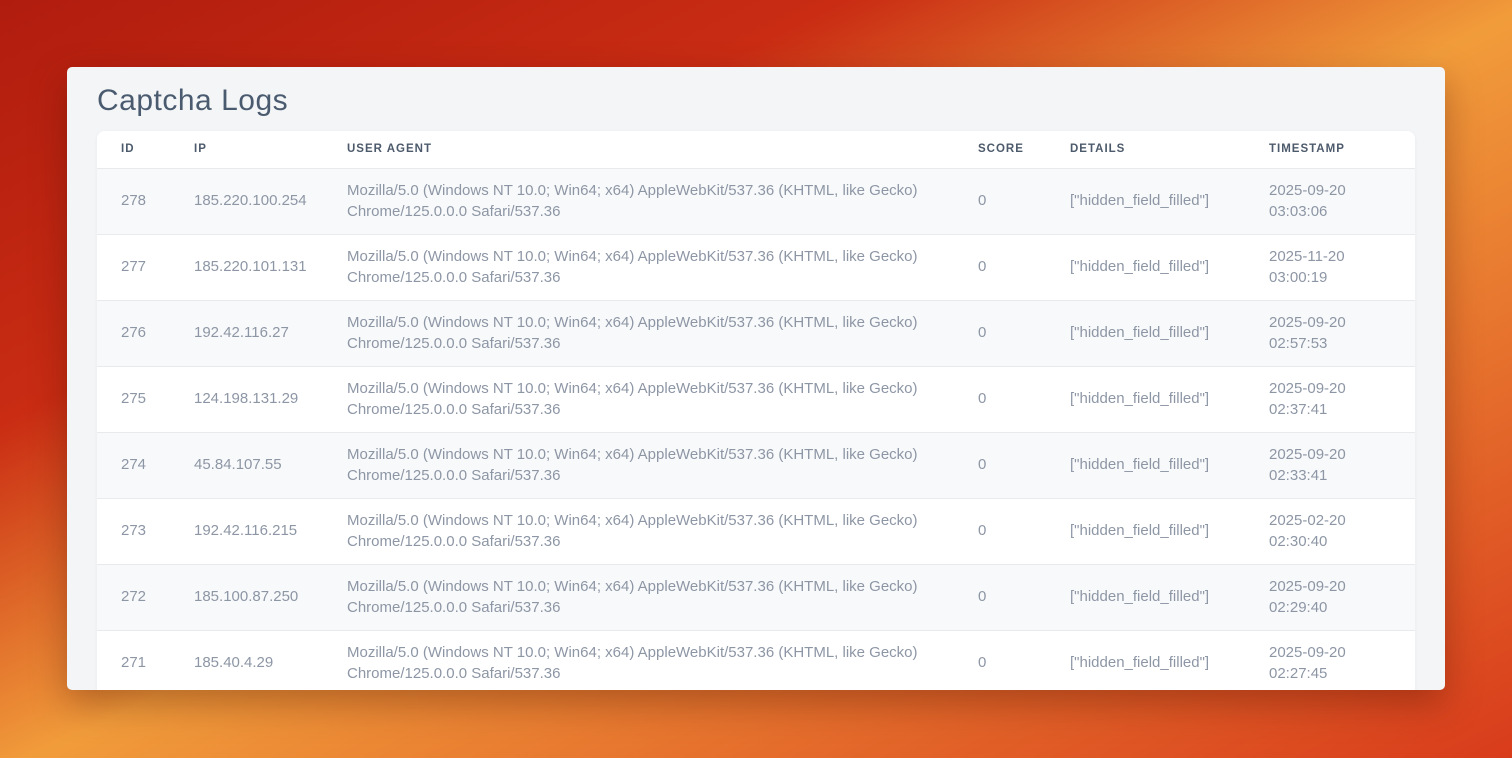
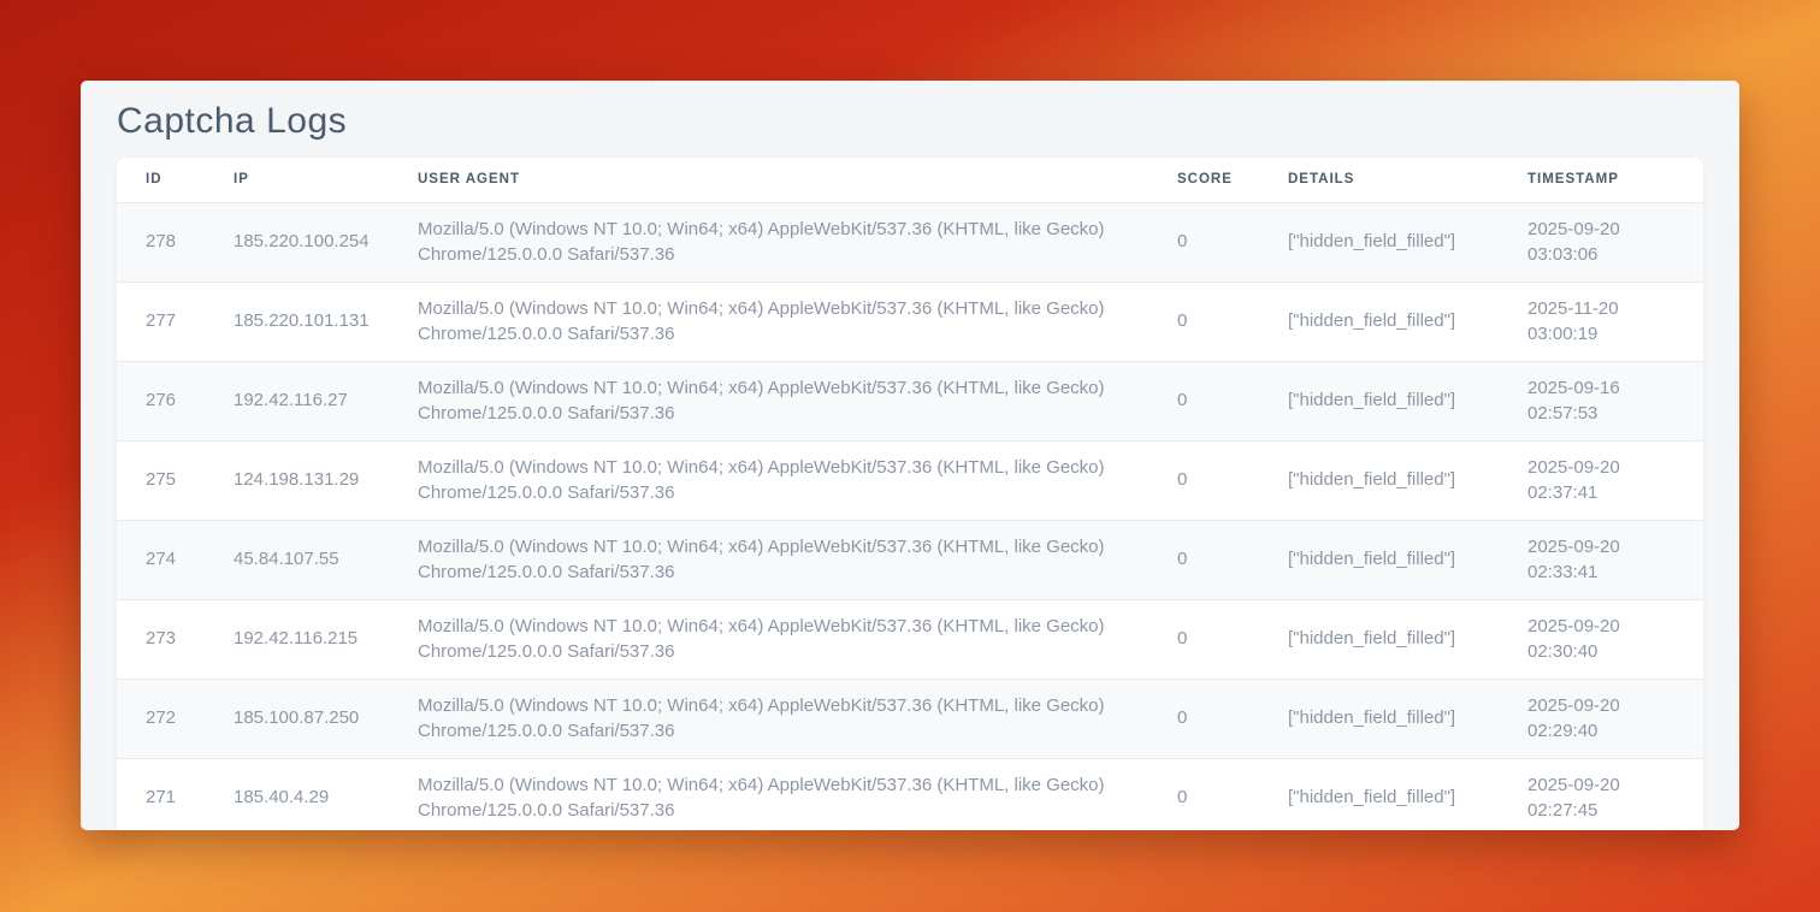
  Captcha Logs
  ID	IP	USER AGENT	SCORE	DETAILS	TIMESTAMP
  278	185.220.100.254	Mozilla/5.0 (Windows NT 10.0; Win64; x64) AppleWebKit/537.36 (KHTML, like Gecko) Chrome/125.0.0.0 Safari/537.36	0	["hidden_field_filled"]	2025-09-20 03:03:06
  277	185.220.101.131	Mozilla/5.0 (Windows NT 10.0; Win64; x64) AppleWebKit/537.36 (KHTML, like Gecko) Chrome/125.0.0.0 Safari/537.36	0	["hidden_field_filled"]	2025-11-20 03:00:19
- 276	192.42.116.27	Mozilla/5.0 (Windows NT 10.0; Win64; x64) AppleWebKit/537.36 (KHTML, like Gecko) Chrome/125.0.0.0 Safari/537.36	0	["hidden_field_filled"]	2025-09-20 02:57:53
+ 276	192.42.116.27	Mozilla/5.0 (Windows NT 10.0; Win64; x64) AppleWebKit/537.36 (KHTML, like Gecko) Chrome/125.0.0.0 Safari/537.36	0	["hidden_field_filled"]	2025-09-16 02:57:53
  275	124.198.131.29	Mozilla/5.0 (Windows NT 10.0; Win64; x64) AppleWebKit/537.36 (KHTML, like Gecko) Chrome/125.0.0.0 Safari/537.36	0	["hidden_field_filled"]	2025-09-20 02:37:41
  274	45.84.107.55	Mozilla/5.0 (Windows NT 10.0; Win64; x64) AppleWebKit/537.36 (KHTML, like Gecko) Chrome/125.0.0.0 Safari/537.36	0	["hidden_field_filled"]	2025-09-20 02:33:41
- 273	192.42.116.215	Mozilla/5.0 (Windows NT 10.0; Win64; x64) AppleWebKit/537.36 (KHTML, like Gecko) Chrome/125.0.0.0 Safari/537.36	0	["hidden_field_filled"]	2025-02-20 02:30:40
+ 273	192.42.116.215	Mozilla/5.0 (Windows NT 10.0; Win64; x64) AppleWebKit/537.36 (KHTML, like Gecko) Chrome/125.0.0.0 Safari/537.36	0	["hidden_field_filled"]	2025-09-20 02:30:40
  272	185.100.87.250	Mozilla/5.0 (Windows NT 10.0; Win64; x64) AppleWebKit/537.36 (KHTML, like Gecko) Chrome/125.0.0.0 Safari/537.36	0	["hidden_field_filled"]	2025-09-20 02:29:40
  271	185.40.4.29	Mozilla/5.0 (Windows NT 10.0; Win64; x64) AppleWebKit/537.36 (KHTML, like Gecko) Chrome/125.0.0.0 Safari/537.36	0	["hidden_field_filled"]	2025-09-20 02:27:45
